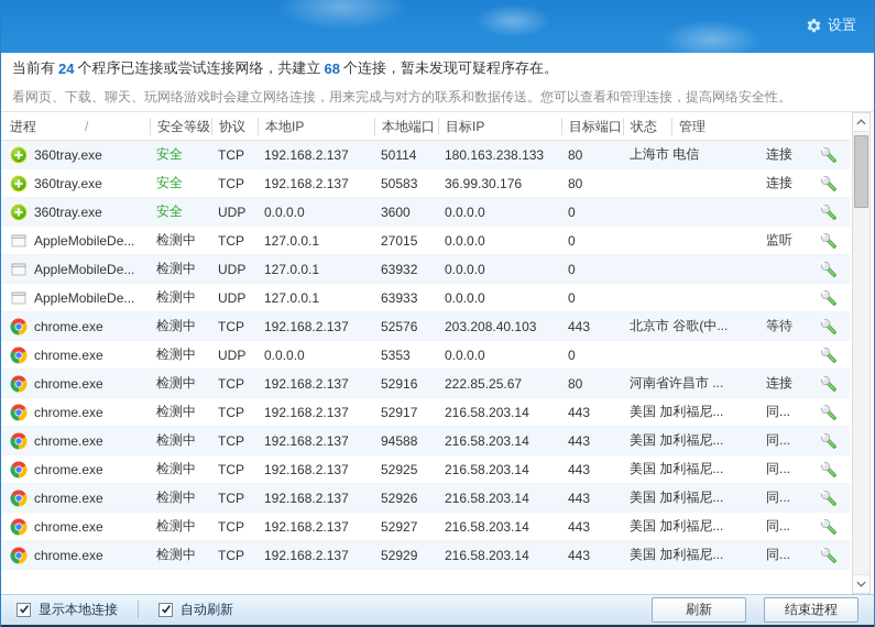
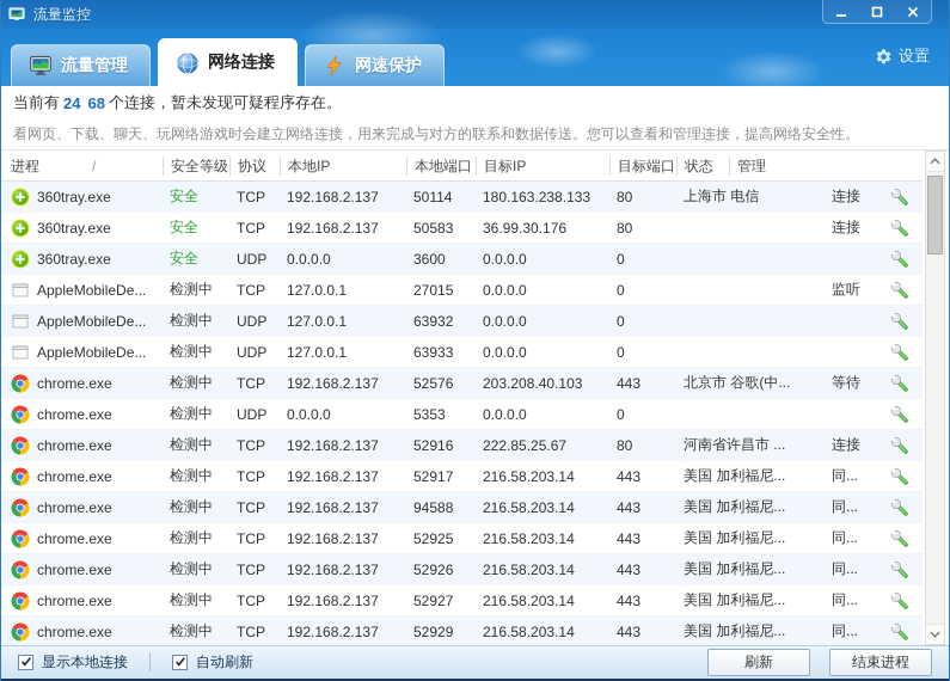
+ 流量监控
+ 流量管理
+ 网络连接
+ 网速保护
  设置
  当前有
  24
- 个程序已连接或尝试连接网络，共建立
  68
  个连接，暂未发现可疑程序存在。
  看网页、下载、聊天、玩网络游戏时会建立网络连接，用来完成与对方的联系和数据传送。您可以查看和管理连接，提高网络安全性。
  进程
  /
  安全等级
  协议
  本地IP
  本地端口
  目标IP
  目标端口
  状态
  管理
  360tray.exe
  安全
  TCP
  192.168.2.137
  50114
  180.163.238.133
  80
  上海市 电信
  连接
  360tray.exe
  安全
  TCP
  192.168.2.137
  50583
  36.99.30.176
  80
  连接
  360tray.exe
  安全
  UDP
  0.0.0.0
  3600
  0.0.0.0
  0
  AppleMobileDe...
  检测中
  TCP
  127.0.0.1
  27015
  0.0.0.0
  0
  监听
  AppleMobileDe...
  检测中
  UDP
  127.0.0.1
  63932
  0.0.0.0
  0
  AppleMobileDe...
  检测中
  UDP
  127.0.0.1
  63933
  0.0.0.0
  0
  chrome.exe
  检测中
  TCP
  192.168.2.137
  52576
  203.208.40.103
  443
  北京市 谷歌(中...
  等待
  chrome.exe
  检测中
  UDP
  0.0.0.0
  5353
  0.0.0.0
  0
  chrome.exe
  检测中
  TCP
  192.168.2.137
  52916
  222.85.25.67
  80
  河南省许昌市 ...
  连接
  chrome.exe
  检测中
  TCP
  192.168.2.137
  52917
  216.58.203.14
  443
  美国 加利福尼...
  同...
  chrome.exe
  检测中
  TCP
  192.168.2.137
  94588
  216.58.203.14
  443
  美国 加利福尼...
  同...
  chrome.exe
  检测中
  TCP
  192.168.2.137
  52925
  216.58.203.14
  443
  美国 加利福尼...
  同...
  chrome.exe
  检测中
  TCP
  192.168.2.137
  52926
  216.58.203.14
  443
  美国 加利福尼...
  同...
  chrome.exe
  检测中
  TCP
  192.168.2.137
  52927
  216.58.203.14
  443
  美国 加利福尼...
  同...
  chrome.exe
  检测中
  TCP
  192.168.2.137
  52929
  216.58.203.14
  443
  美国 加利福尼...
  同...
  显示本地连接
  自动刷新
  刷新
  结束进程
